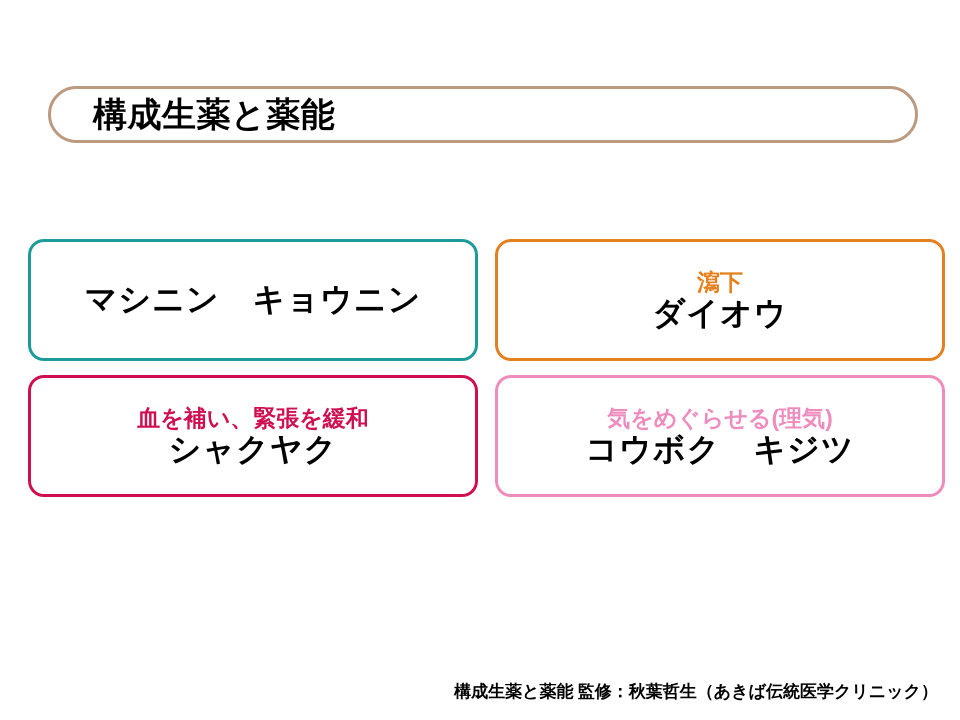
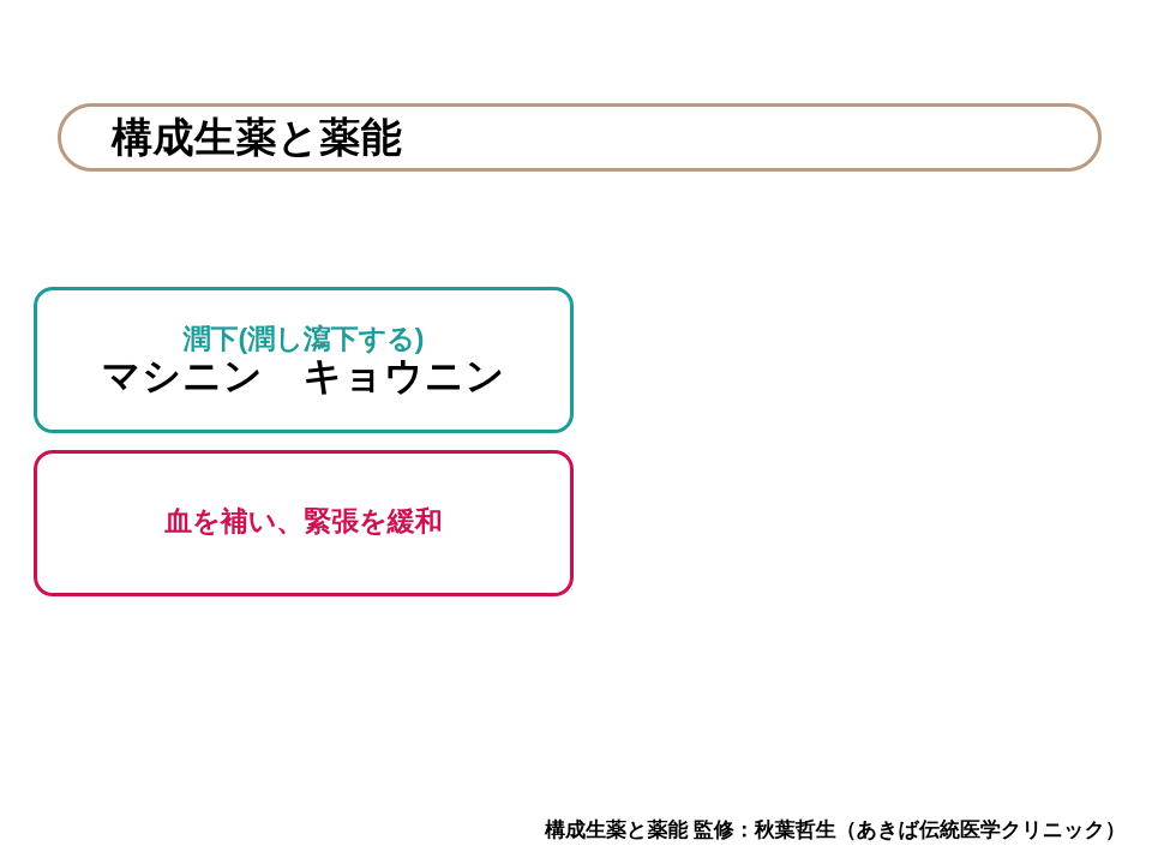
  構成生薬と薬能
+ 潤下(潤し瀉下する)
  マシニン キョウニン
- 瀉下
- ダイオウ
  血を補い、緊張を緩和
- シャクヤク
- 気をめぐらせる(理気)
- コウボク キジツ
  構成生薬と薬能 監修：秋葉哲生（あきば伝統医学クリニック）
